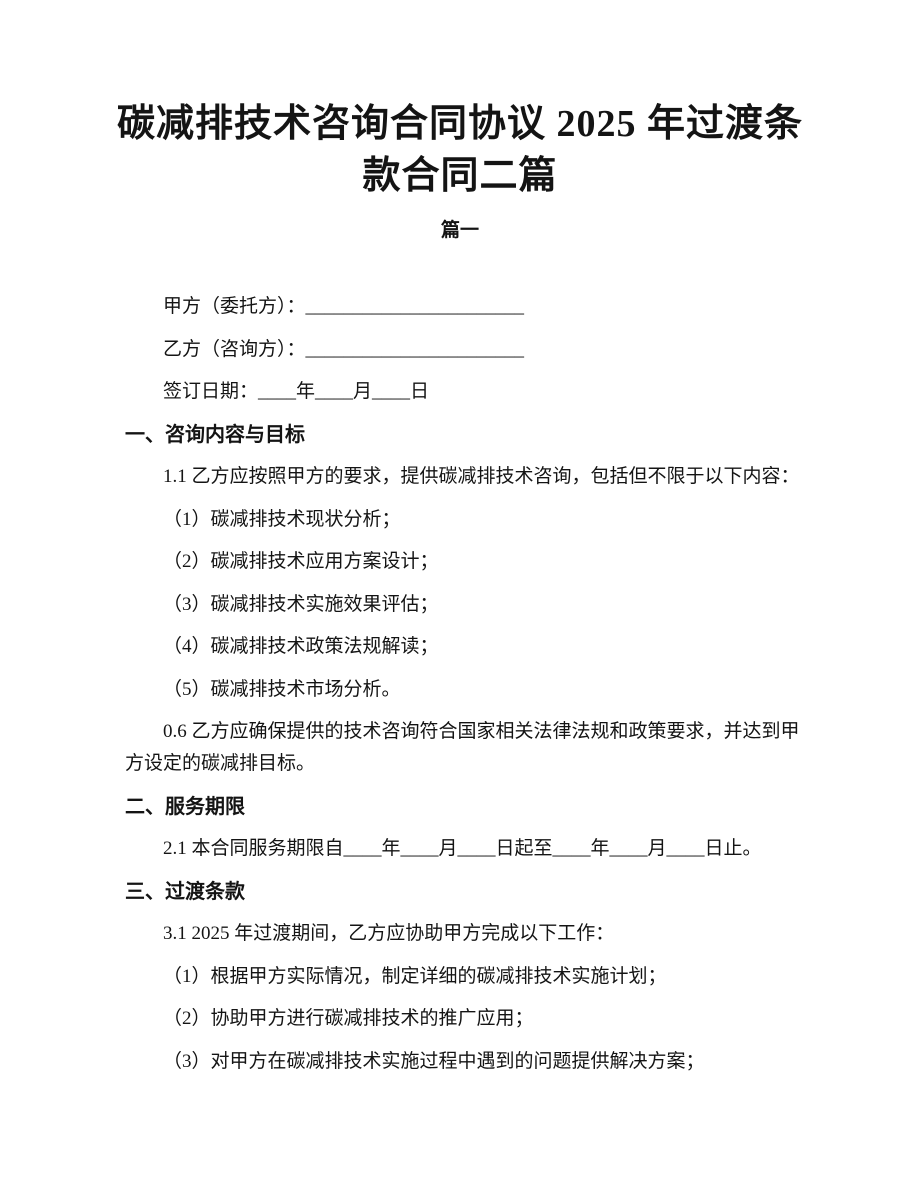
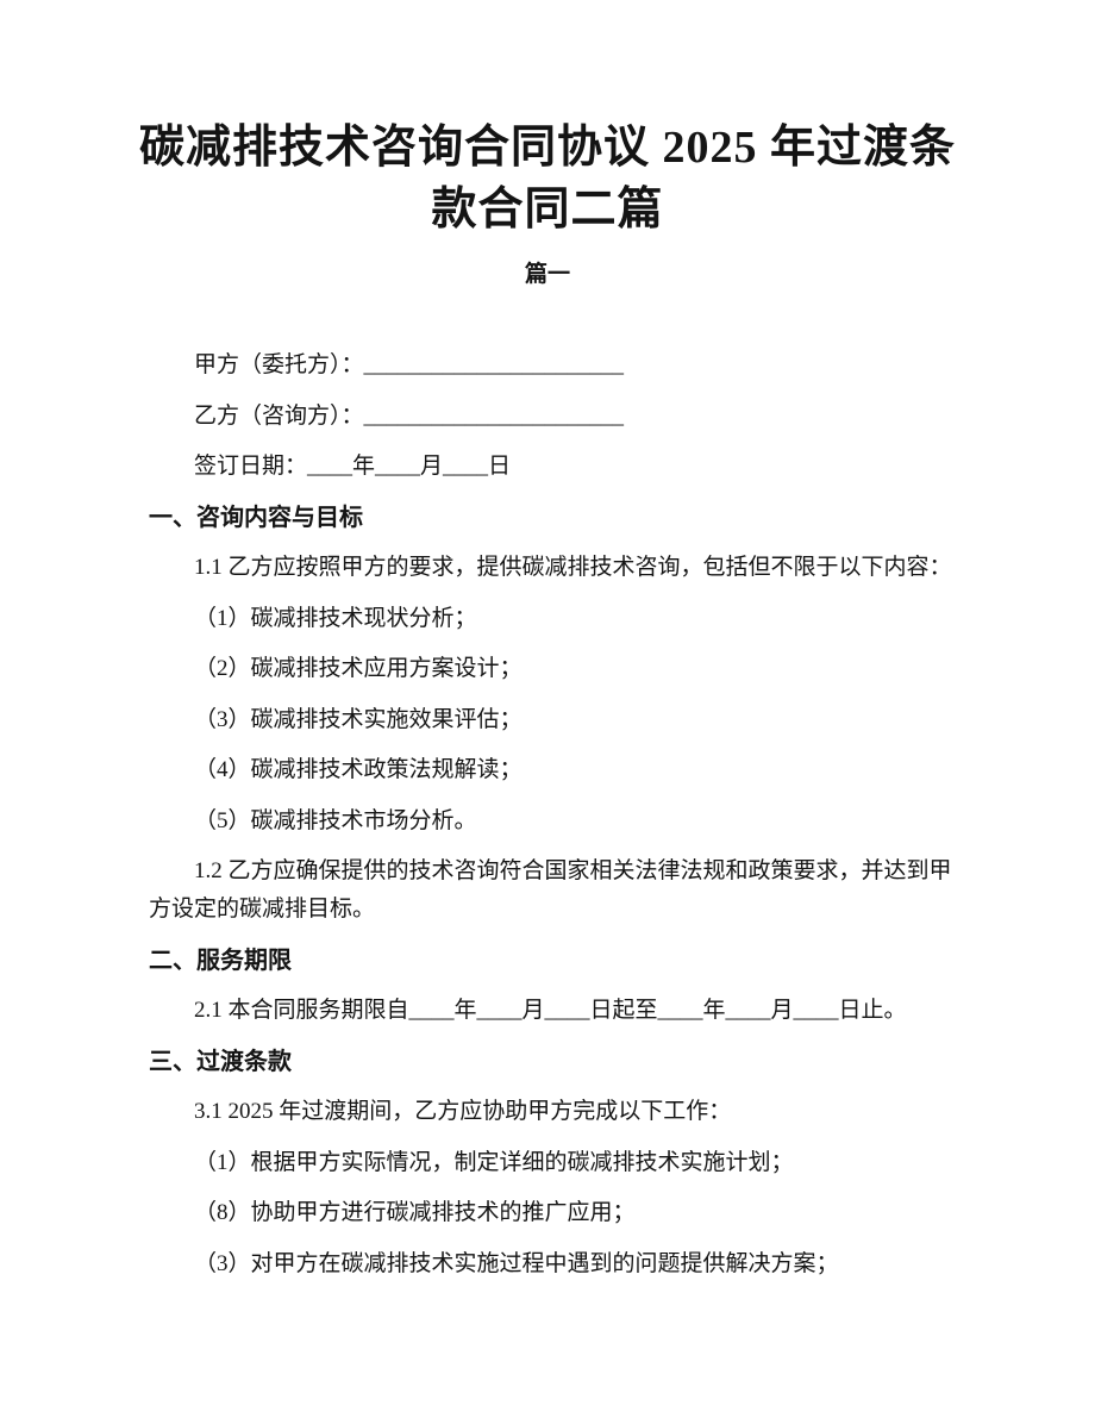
  碳减排技术咨询合同协议 2025 年过渡条款合同二篇
  篇一
  甲方（委托方）：_______________________
  乙方（咨询方）：_______________________
  签订日期：____年____月____日
  一、咨询内容与目标
  1.1 乙方应按照甲方的要求，提供碳减排技术咨询，包括但不限于以下内容：
  （1）碳减排技术现状分析；
  （2）碳减排技术应用方案设计；
  （3）碳减排技术实施效果评估；
  （4）碳减排技术政策法规解读；
  （5）碳减排技术市场分析。
- 0.6 乙方应确保提供的技术咨询符合国家相关法律法规和政策要求，并达到甲方设定的碳减排目标。
+ 1.2 乙方应确保提供的技术咨询符合国家相关法律法规和政策要求，并达到甲方设定的碳减排目标。
  二、服务期限
  2.1 本合同服务期限自____年____月____日起至____年____月____日止。
  三、过渡条款
  3.1 2025 年过渡期间，乙方应协助甲方完成以下工作：
  （1）根据甲方实际情况，制定详细的碳减排技术实施计划；
- （2）协助甲方进行碳减排技术的推广应用；
+ （8）协助甲方进行碳减排技术的推广应用；
  （3）对甲方在碳减排技术实施过程中遇到的问题提供解决方案；
